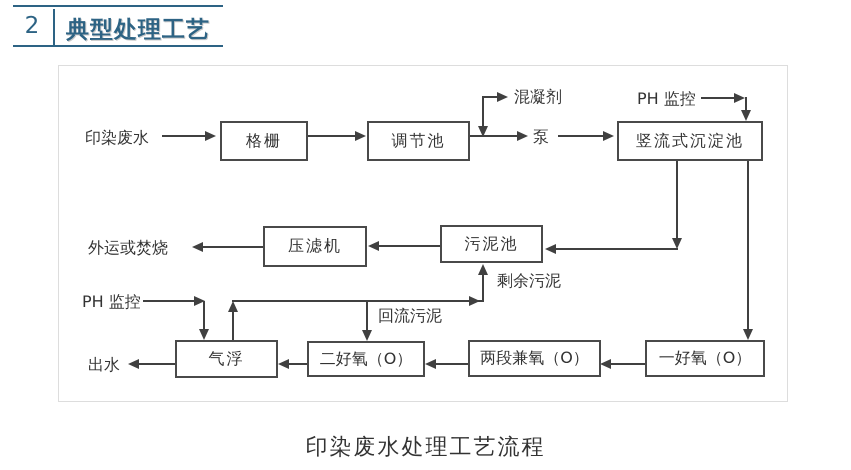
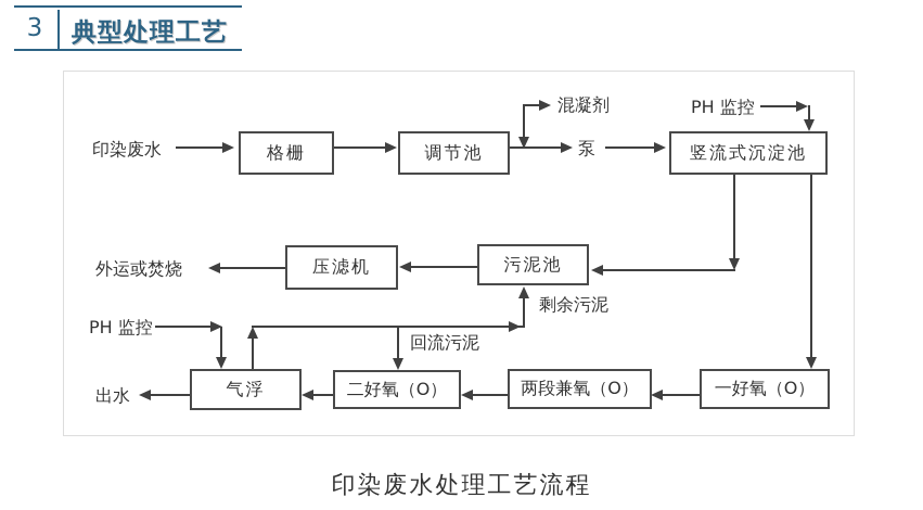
- 2
+ 3
  典型处理工艺
  格栅
  调节池
  竖流式沉淀池
  压滤机
  污泥池
  气浮
  二好氧（O）
  两段兼氧（O）
  一好氧（O）
  印染废水
  混凝剂
  泵
  PH 监控
  外运或焚烧
  剩余污泥
  PH 监控
  回流污泥
  出水
  印染废水处理工艺流程
